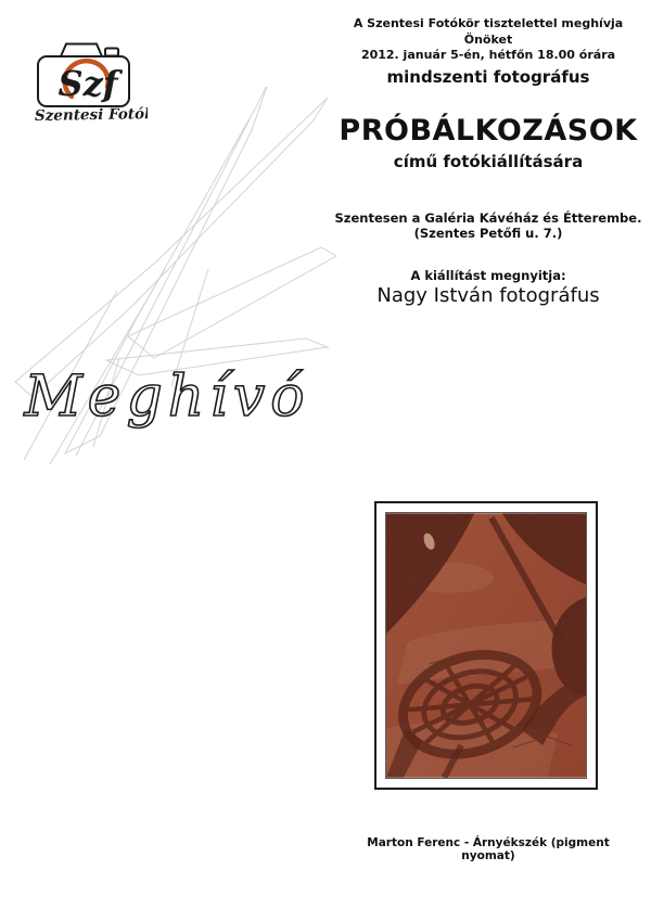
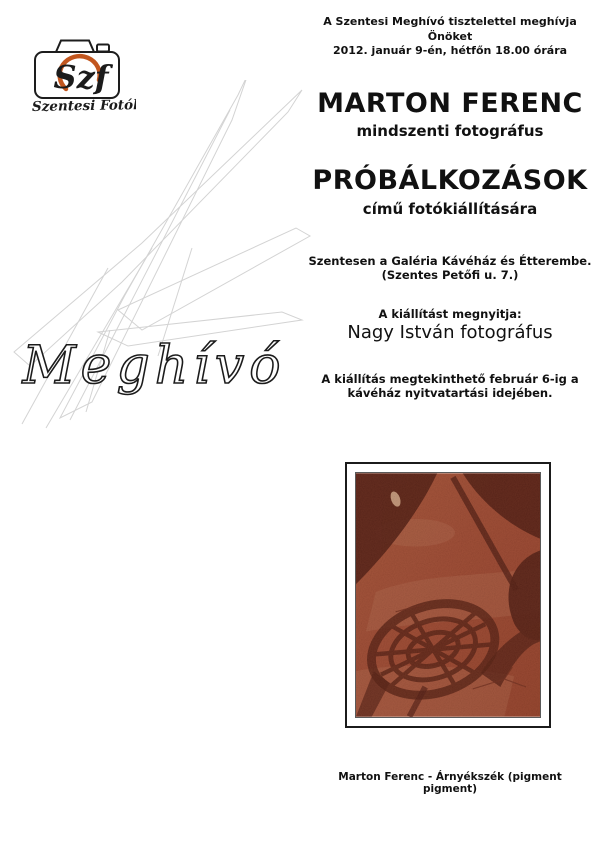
  Szf
  Szentesi Fotó
  Meghívó
- A Szentesi Fotókör tisztelettel meghívja Önöket
+ A Szentesi Meghívó tisztelettel meghívja Önöket
- 2012. január 5-én, hétfőn 18.00 órára
+ 2012. január 9-én, hétfőn 18.00 órára
+ MARTON FERENC
  mindszenti fotográfus
  PRÓBÁLKOZÁSOK
  című fotókiállítására
  Szentesen a Galéria Kávéház és Étterembe.
  (Szentes Petőfi u. 7.)
  A kiállítást megnyitja:
  Nagy István fotográfus
+ A kiállítás megtekinthető február 6-ig a
+ kávéház nyitvatartási idejében.
- Marton Ferenc - Árnyékszék (pigment nyomat)
+ Marton Ferenc - Árnyékszék (pigment pigment)
